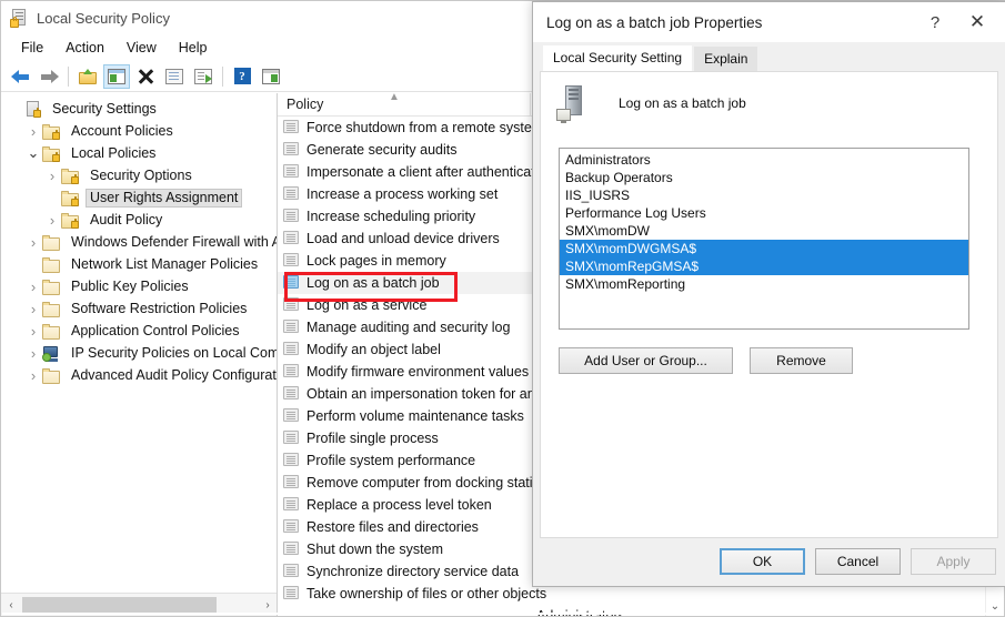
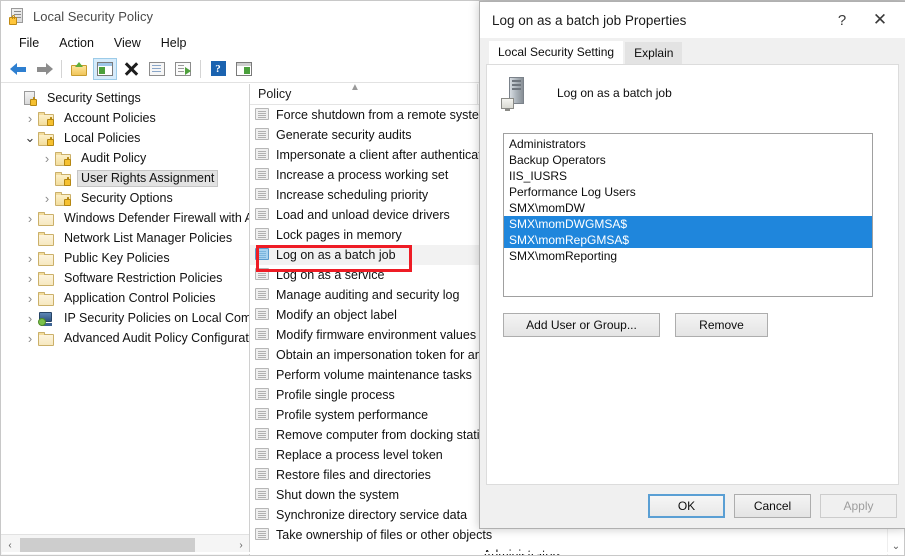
  Local Security Policy
  File
  Action
  View
  Help
  ?
  Security Settings
  ›
  Account Policies
  ⌄
  Local Policies
  ›
- Security Options
+ Audit Policy
  User Rights Assignment
  ›
- Audit Policy
+ Security Options
  ›
  Windows Defender Firewall with A
  Network List Manager Policies
  ›
  Public Key Policies
  ›
  Software Restriction Policies
  ›
  Application Control Policies
  ›
  IP Security Policies on Local Com
  ›
  Advanced Audit Policy Configurat
  ‹
  ›
  Policy
  ▲
  Force shutdown from a remote syste
  Generate security audits
  Impersonate a client after authentica
  Increase a process working set
  Increase scheduling priority
  Load and unload device drivers
  Lock pages in memory
  Log on as a batch job
  Log on as a service
  Manage auditing and security log
  Modify an object label
  Modify firmware environment values
  Obtain an impersonation token for a
  Perform volume maintenance tasks
  Profile single process
  Profile system performance
  Remove computer from docking stat
  Replace a process level token
  Restore files and directories
  Shut down the system
  Synchronize directory service data
  Take ownership of files or other objects
  ⌄
  Log on as a batch job Properties
  ?
  ✕
  Local Security Setting
  Explain
  Log on as a batch job
  Administrators
  Backup Operators
  IIS_IUSRS
  Performance Log Users
  SMX\momDW
  SMX\momDWGMSA$
  SMX\momRepGMSA$
  SMX\momReporting
  Add User or Group...
  Remove
  OK
  Cancel
  Apply
